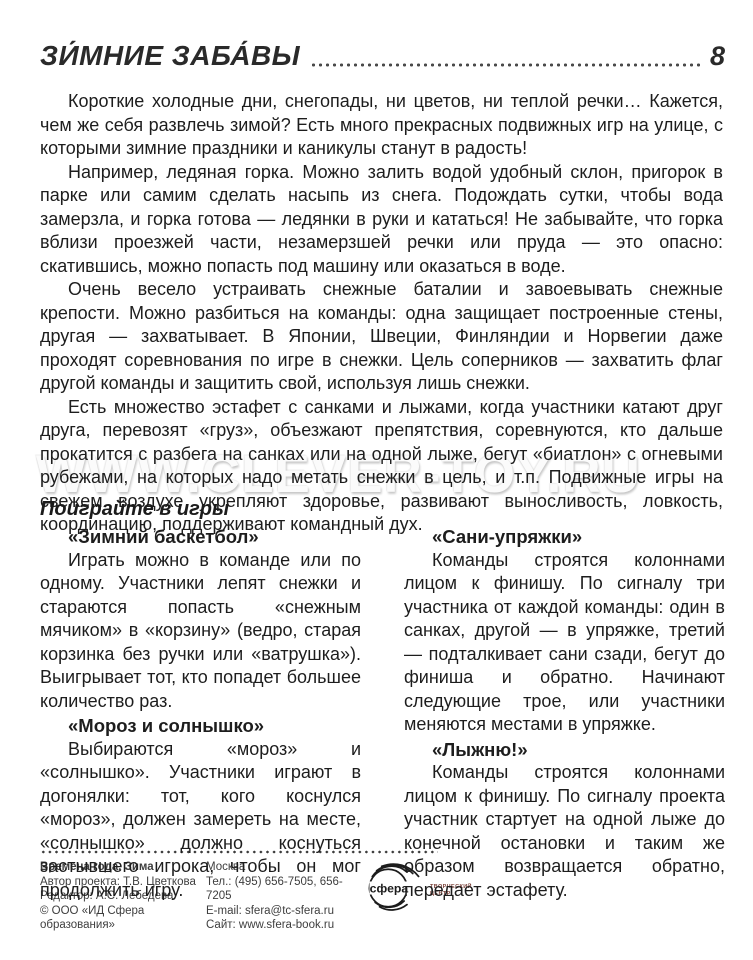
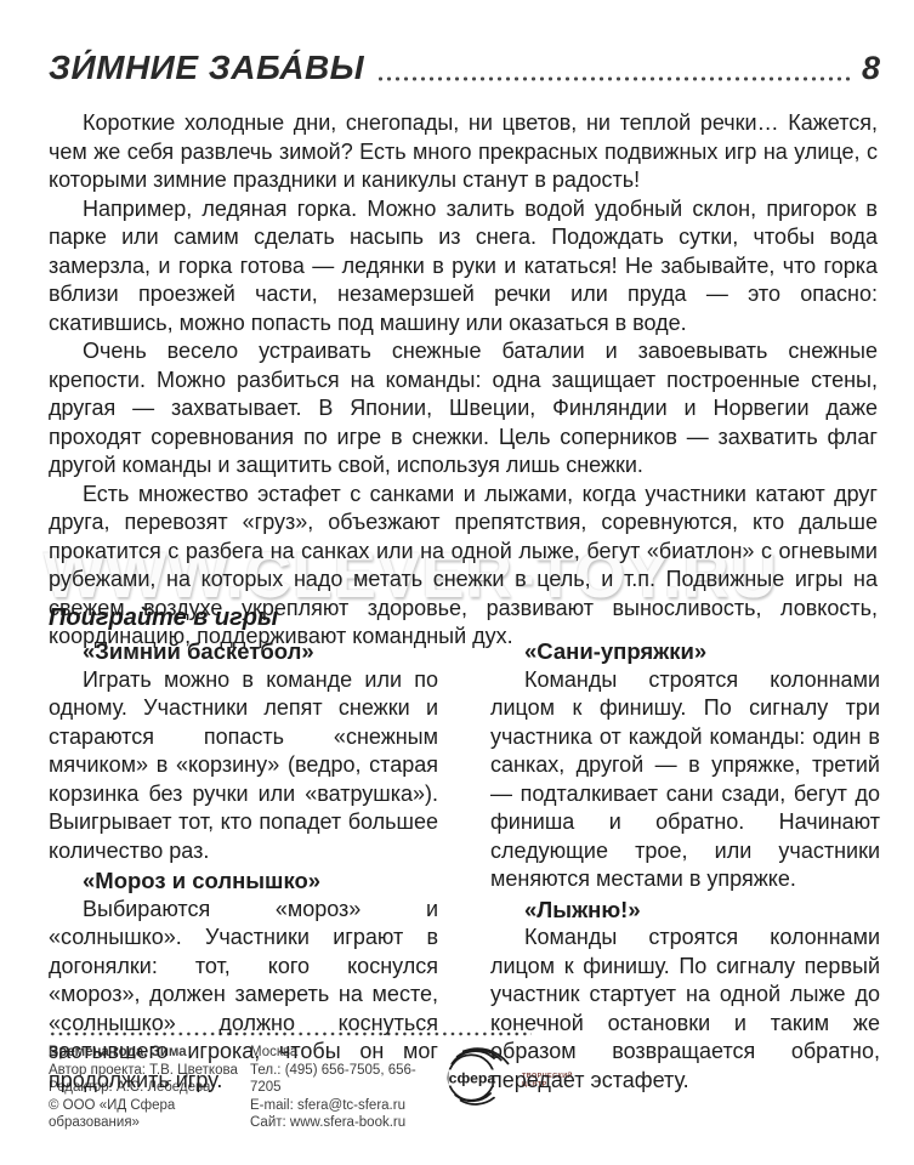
  ЗИ́МНИЕ ЗАБА́ВЫ
  8
  WWW.CLEVER-TOY.RU
  Короткие холодные дни, снегопады, ни цветов, ни теплой речки… Кажется, чем же себя развлечь зимой? Есть много прекрасных подвижных игр на улице, с которыми зимние праздники и каникулы станут в радость!
  Например, ледяная горка. Можно залить водой удобный склон, пригорок в парке или самим сделать насыпь из снега. Подождать сутки, чтобы вода замерзла, и горка готова — ледянки в руки и кататься! Не забывайте, что горка вблизи проезжей части, незамерзшей речки или пруда — это опасно: скатившись, можно попасть под машину или оказаться в воде.
  Очень весело устраивать снежные баталии и завоевывать снежные крепости. Можно разбиться на команды: одна защищает построенные стены, другая — захватывает. В Японии, Швеции, Финляндии и Норвегии даже проходят соревнования по игре в снежки. Цель соперников — захватить флаг другой команды и защитить свой, используя лишь снежки.
  Есть множество эстафет с санками и лыжами, когда участники катают друг друга, перевозят «груз», объезжают препятствия, соревнуются, кто дальше прокатится с разбега на санках или на одной лыже, бегут «биатлон» с огневыми рубежами, на которых надо метать снежки в цель, и т.п. Подвижные игры на свежем воздухе укрепляют здоровье, развивают выносливость, ловкость, координацию, поддерживают командный дух.
  Поиграйте в игры
  «Зимний баскетбол»
  Играть можно в команде или по одному. Участники лепят снежки и стараются попасть «снежным мячиком» в «корзину» (ведро, старая корзинка без ручки или «ватрушка»). Выигрывает тот, кто попадет большее количество раз.
  «Мороз и солнышко»
  Выбираются «мороз» и «солнышко». Участники играют в догонялки: тот, кого коснулся «мороз», должен замереть на месте, «солнышко» должно коснуться застывшего игрока, чтобы он мог продолжить игру.
  «Сани-упряжки»
  Команды строятся колоннами лицом к финишу. По сигналу три участника от каждой команды: один в санках, другой — в упряжке, третий — подталкивает сани сзади, бегут до финиша и обратно. Начинают следующие трое, или участники меняются местами в упряжке.
  «Лыжню!»
- Команды строятся колоннами лицом к финишу. По сигналу проекта участник стартует на одной лыже до конечной остановки и таким же образом возвращается обратно, передает эстафету.
+ Команды строятся колоннами лицом к финишу. По сигналу первый участник стартует на одной лыже до конечной остановки и таким же образом возвращается обратно, передает эстафету.
  Времена года. Зима
  Автор проекта: Т.В. Цветкова
  Редактор: А.С. Лебедева
  © ООО «ИД Сфера образования»
  Москва
  Тел.: (495) 656-7505, 656-7205
  E-mail: sfera@tc-sfera.ru
  Сайт: www.sfera-book.ru
  сфера
